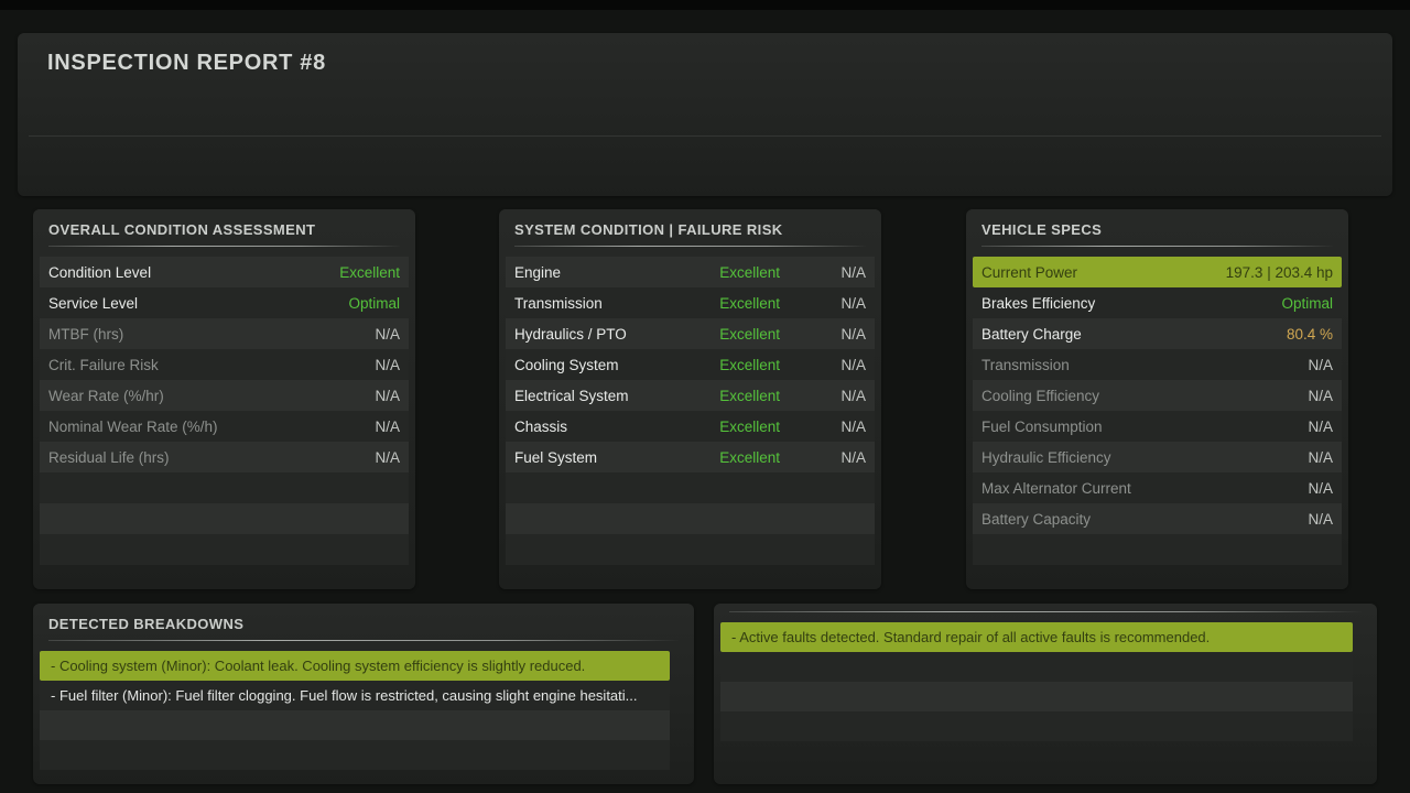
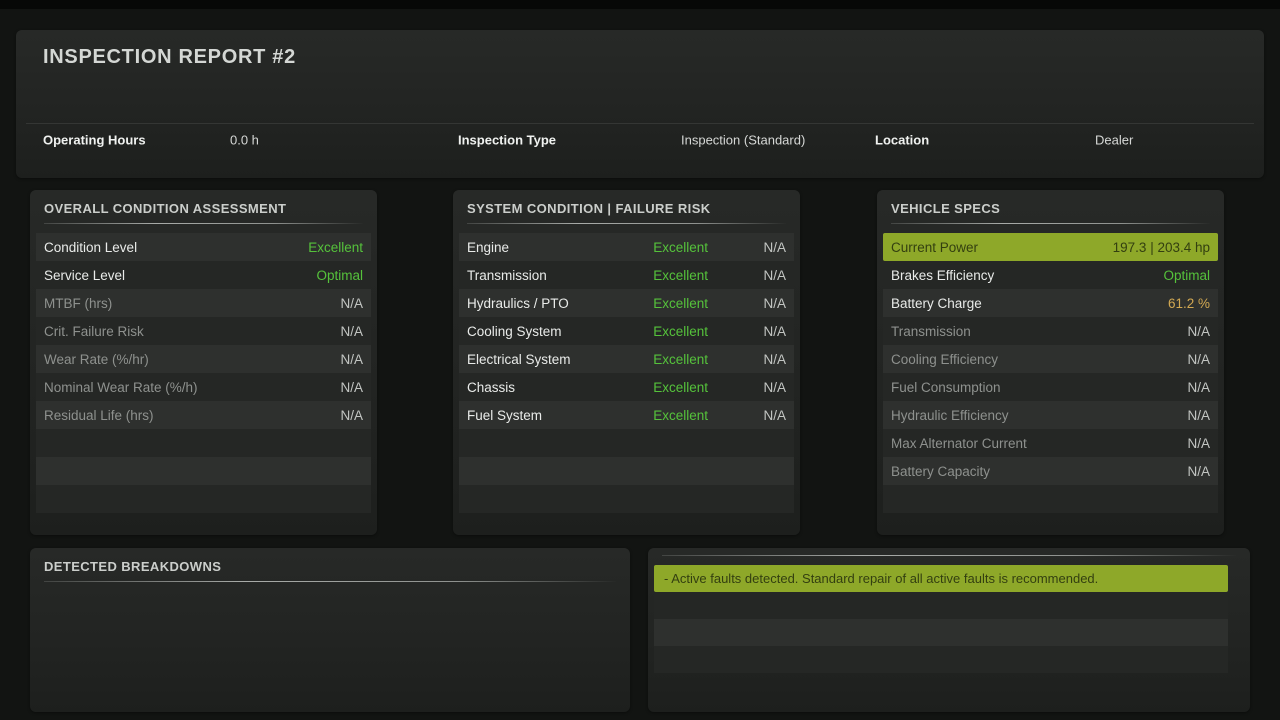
- INSPECTION REPORT #8
+ INSPECTION REPORT #2
+ Operating Hours
+ 0.0 h
+ Inspection Type
+ Inspection (Standard)
+ Location
+ Dealer
  OVERALL CONDITION ASSESSMENT
  Condition Level
  Excellent
  Service Level
  Optimal
  MTBF (hrs)
  N/A
  Crit. Failure Risk
  N/A
  Wear Rate (%/hr)
  N/A
  Nominal Wear Rate (%/h)
  N/A
  Residual Life (hrs)
  N/A
  SYSTEM CONDITION | FAILURE RISK
  Engine
  Excellent
  N/A
  Transmission
  Excellent
  N/A
  Hydraulics / PTO
  Excellent
  N/A
  Cooling System
  Excellent
  N/A
  Electrical System
  Excellent
  N/A
  Chassis
  Excellent
  N/A
  Fuel System
  Excellent
  N/A
  VEHICLE SPECS
  Current Power
  197.3 | 203.4 hp
  Brakes Efficiency
  Optimal
  Battery Charge
- 80.4 %
+ 61.2 %
  Transmission
  N/A
  Cooling Efficiency
  N/A
  Fuel Consumption
  N/A
  Hydraulic Efficiency
  N/A
  Max Alternator Current
  N/A
  Battery Capacity
  N/A
  DETECTED BREAKDOWNS
- - Cooling system (Minor): Coolant leak. Cooling system efficiency is slightly reduced.
- - Fuel filter (Minor): Fuel filter clogging. Fuel flow is restricted, causing slight engine hesitati...
  - Active faults detected. Standard repair of all active faults is recommended.
